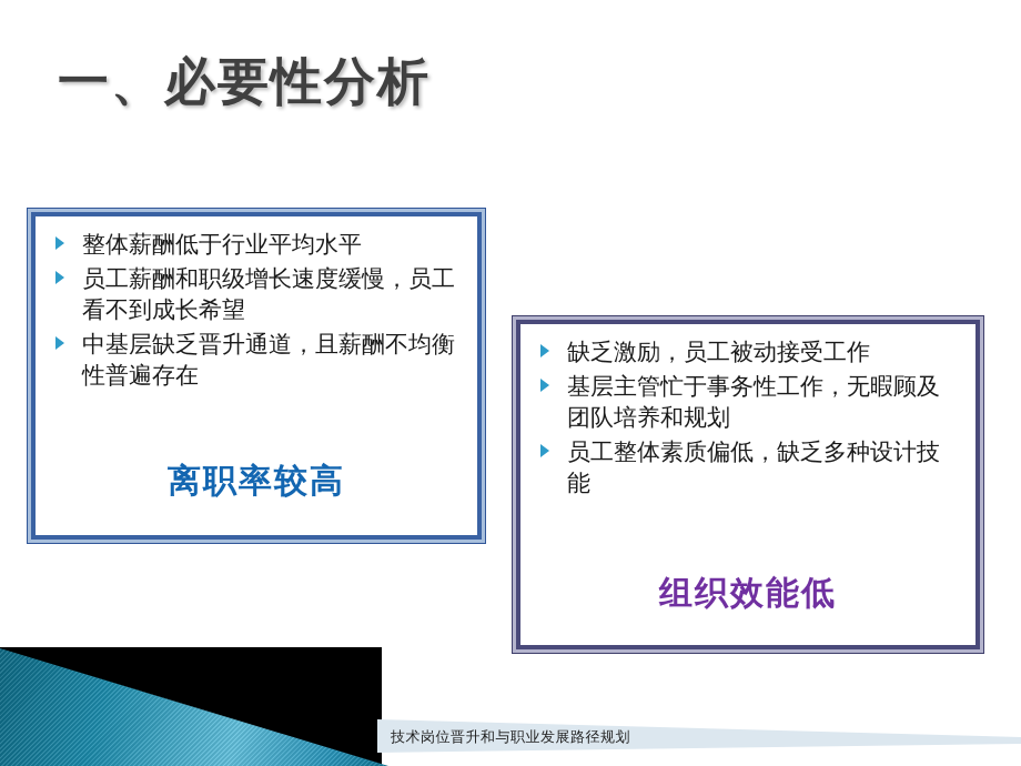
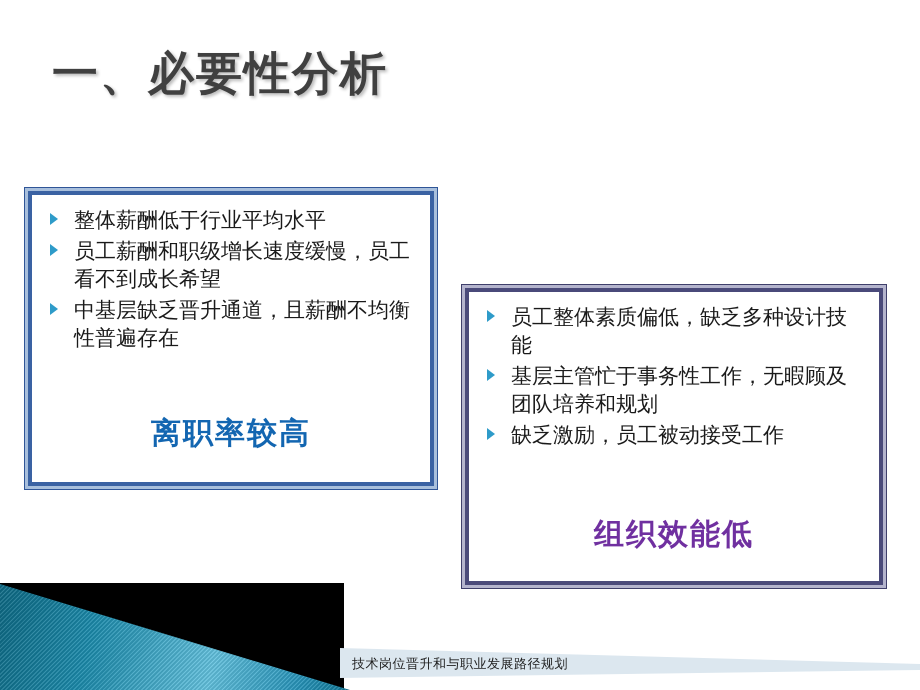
  一、必要性分析
  整体薪酬低于行业平均水平
  员工薪酬和职级增长速度缓慢，员工看不到成长希望
  中基层缺乏晋升通道，且薪酬不均衡性普遍存在
  离职率较高
- 缺乏激励，员工被动接受工作
+ 员工整体素质偏低，缺乏多种设计技能
  基层主管忙于事务性工作，无暇顾及团队培养和规划
- 员工整体素质偏低，缺乏多种设计技能
+ 缺乏激励，员工被动接受工作
  组织效能低
  技术岗位晋升和与职业发展路径规划
